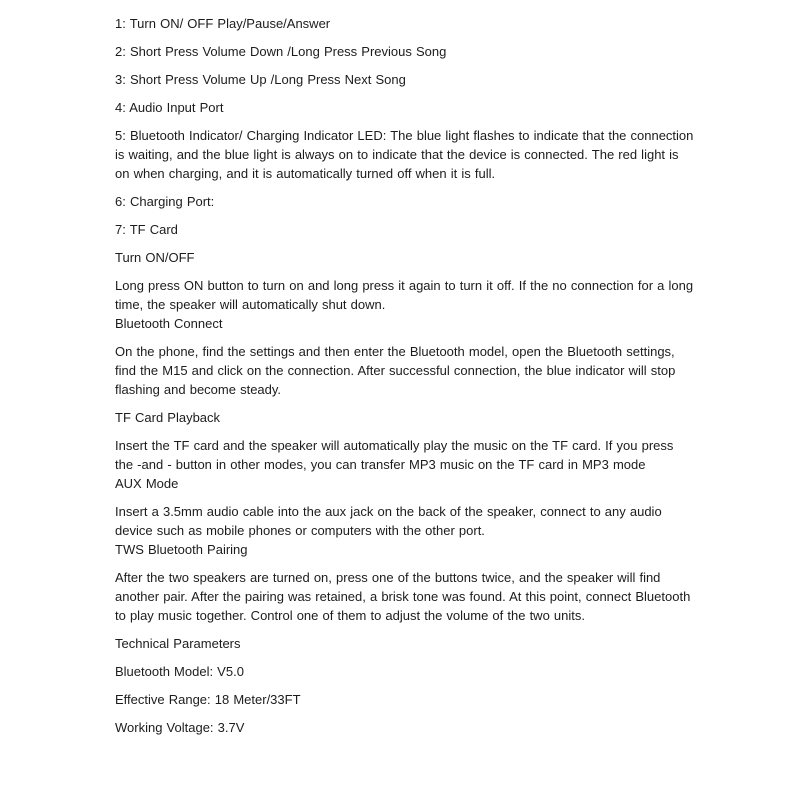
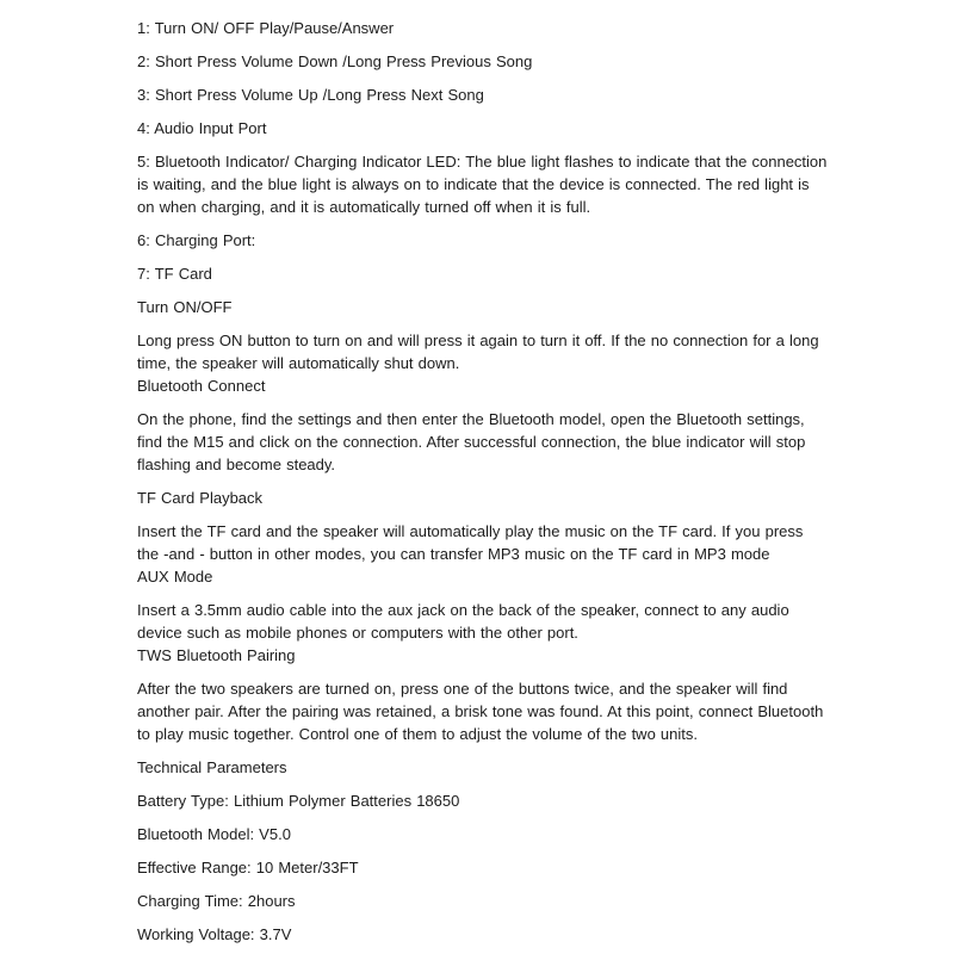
  1: Turn ON/ OFF Play/Pause/Answer
  2: Short Press Volume Down /Long Press Previous Song
  3: Short Press Volume Up /Long Press Next Song
  4: Audio Input Port
  5: Bluetooth Indicator/ Charging Indicator LED: The blue light flashes to indicate that the connection is waiting, and the blue light is always on to indicate that the device is connected. The red light is on when charging, and it is automatically turned off when it is full.
  6: Charging Port:
  7: TF Card
  Turn ON/OFF
- Long press ON button to turn on and long press it again to turn it off. If the no connection for a long time, the speaker will automatically shut down.
+ Long press ON button to turn on and will press it again to turn it off. If the no connection for a long time, the speaker will automatically shut down.
  Bluetooth Connect
  On the phone, find the settings and then enter the Bluetooth model, open the Bluetooth settings, find the M15 and click on the connection. After successful connection, the blue indicator will stop flashing and become steady.
  TF Card Playback
  Insert the TF card and the speaker will automatically play the music on the TF card. If you press the -and - button in other modes, you can transfer MP3 music on the TF card in MP3 mode
  AUX Mode
  Insert a 3.5mm audio cable into the aux jack on the back of the speaker, connect to any audio device such as mobile phones or computers with the other port.
  TWS Bluetooth Pairing
  After the two speakers are turned on, press one of the buttons twice, and the speaker will find another pair. After the pairing was retained, a brisk tone was found. At this point, connect Bluetooth to play music together. Control one of them to adjust the volume of the two units.
  Technical Parameters
+ Battery Type: Lithium Polymer Batteries 18650
  Bluetooth Model: V5.0
- Effective Range: 18 Meter/33FT
+ Effective Range: 10 Meter/33FT
+ Charging Time: 2hours
  Working Voltage: 3.7V
